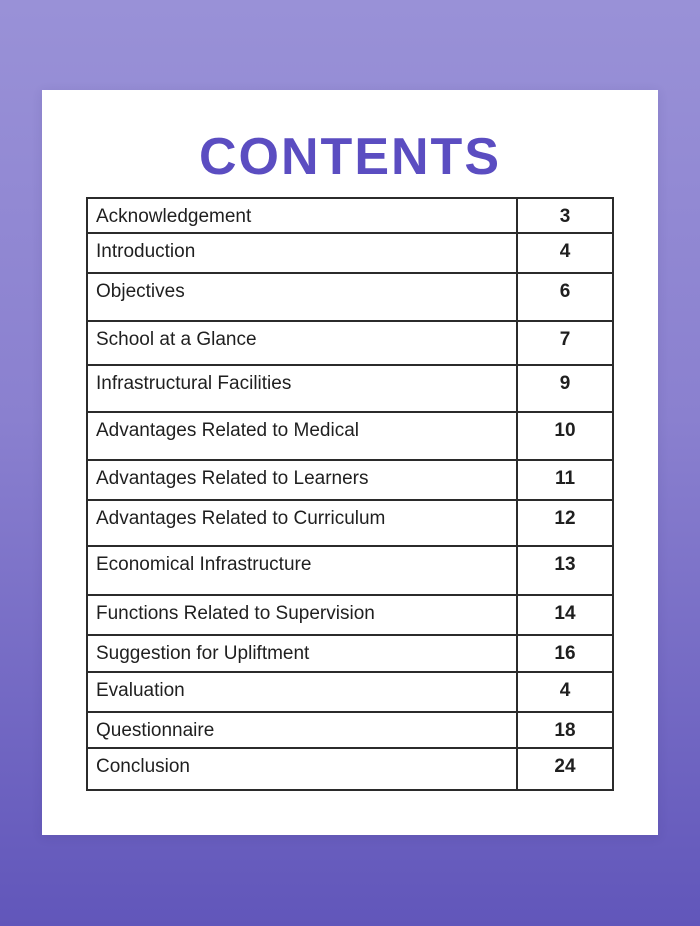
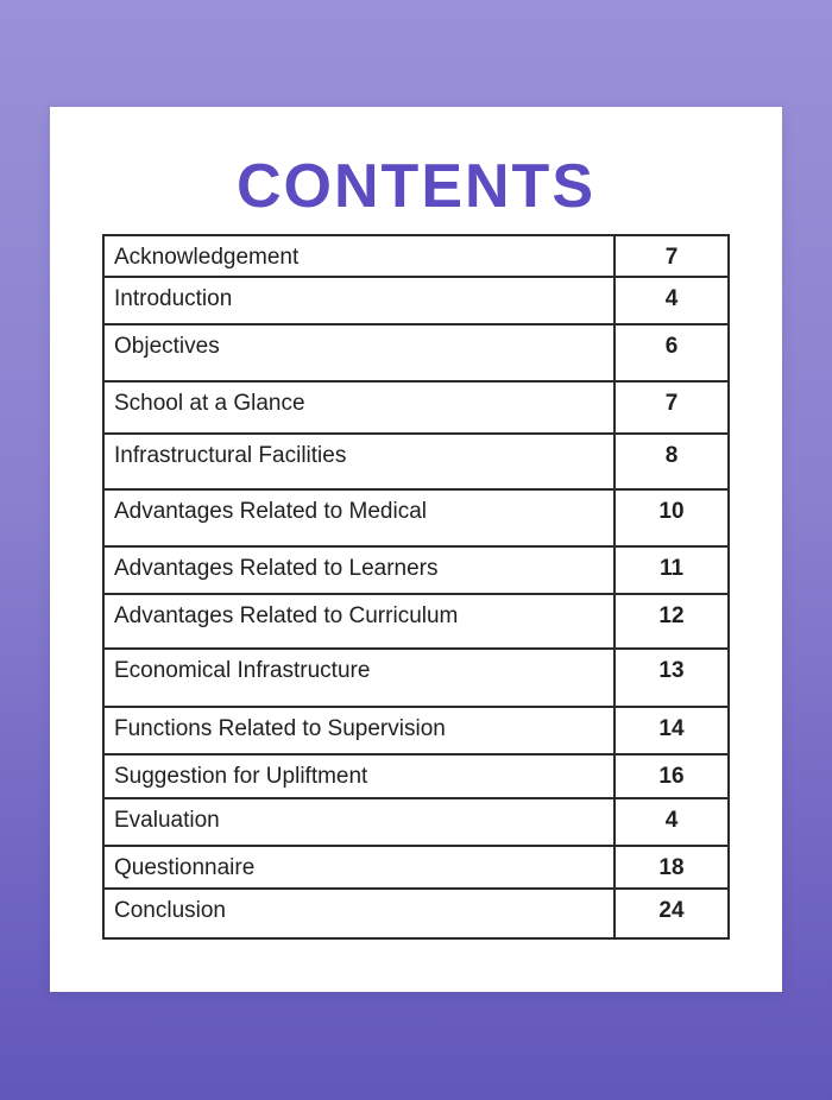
  CONTENTS
- Acknowledgement	3
+ Acknowledgement	7
  Introduction	4
  Objectives	6
  School at a Glance	7
- Infrastructural Facilities	9
+ Infrastructural Facilities	8
  Advantages Related to Medical	10
  Advantages Related to Learners	11
  Advantages Related to Curriculum	12
  Economical Infrastructure	13
  Functions Related to Supervision	14
  Suggestion for Upliftment	16
  Evaluation	4
  Questionnaire	18
  Conclusion	24
